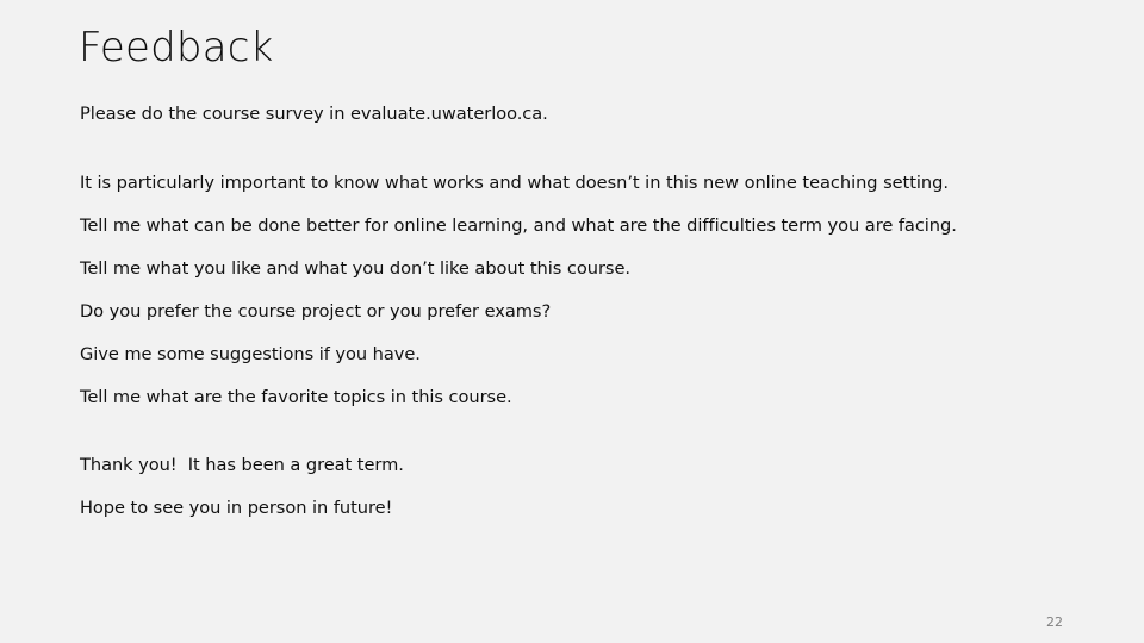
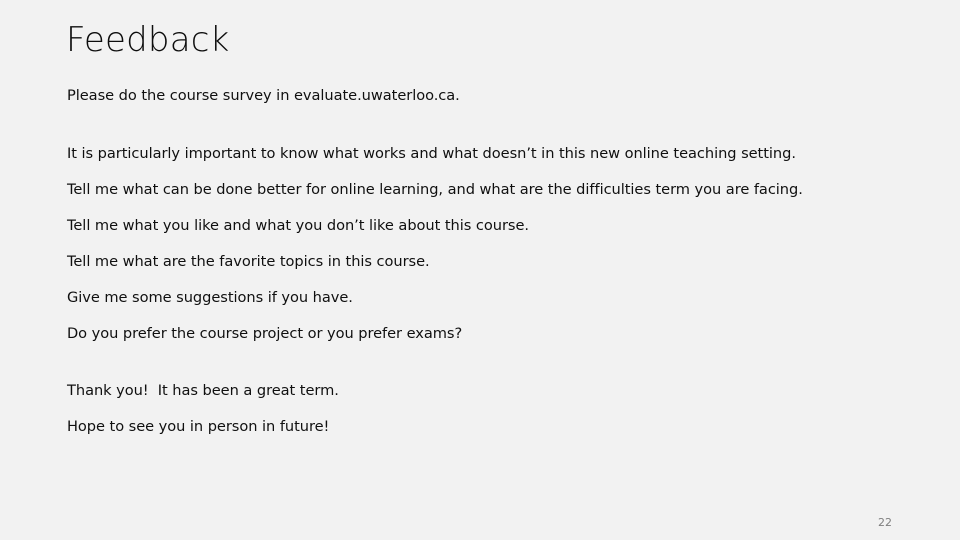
  Feedback
  Please do the course survey in evaluate.uwaterloo.ca.
  It is particularly important to know what works and what doesn’t in this new online teaching setting.
  Tell me what can be done better for online learning, and what are the difficulties term you are facing.
  Tell me what you like and what you don’t like about this course.
- Do you prefer the course project or you prefer exams?
+ Tell me what are the favorite topics in this course.
  Give me some suggestions if you have.
- Tell me what are the favorite topics in this course.
+ Do you prefer the course project or you prefer exams?
  Thank you! It has been a great term.
  Hope to see you in person in future!
  22
